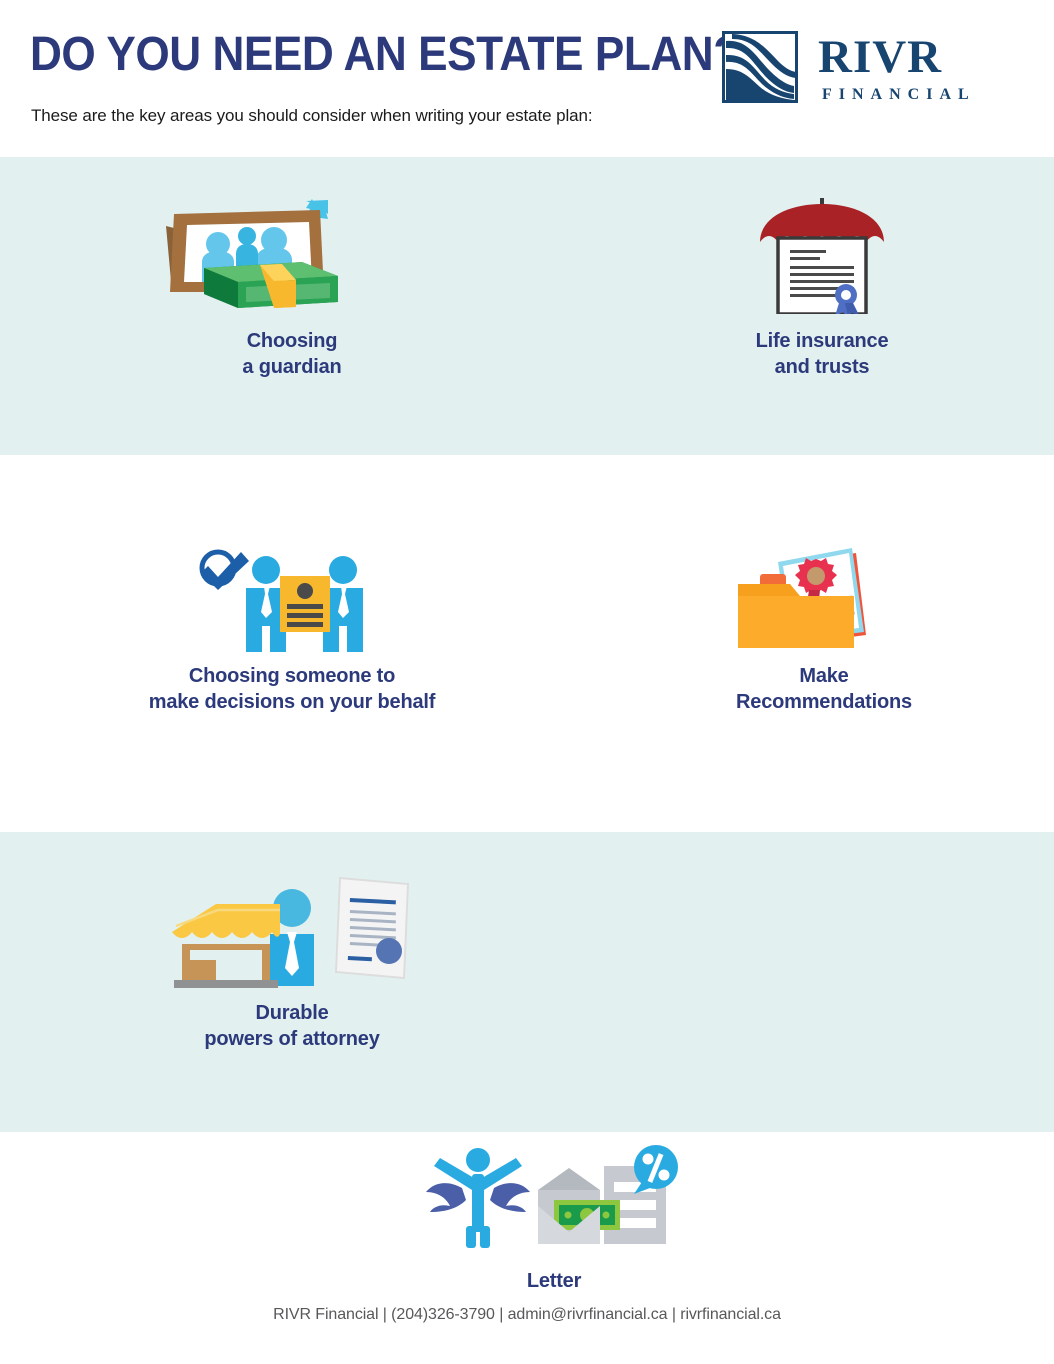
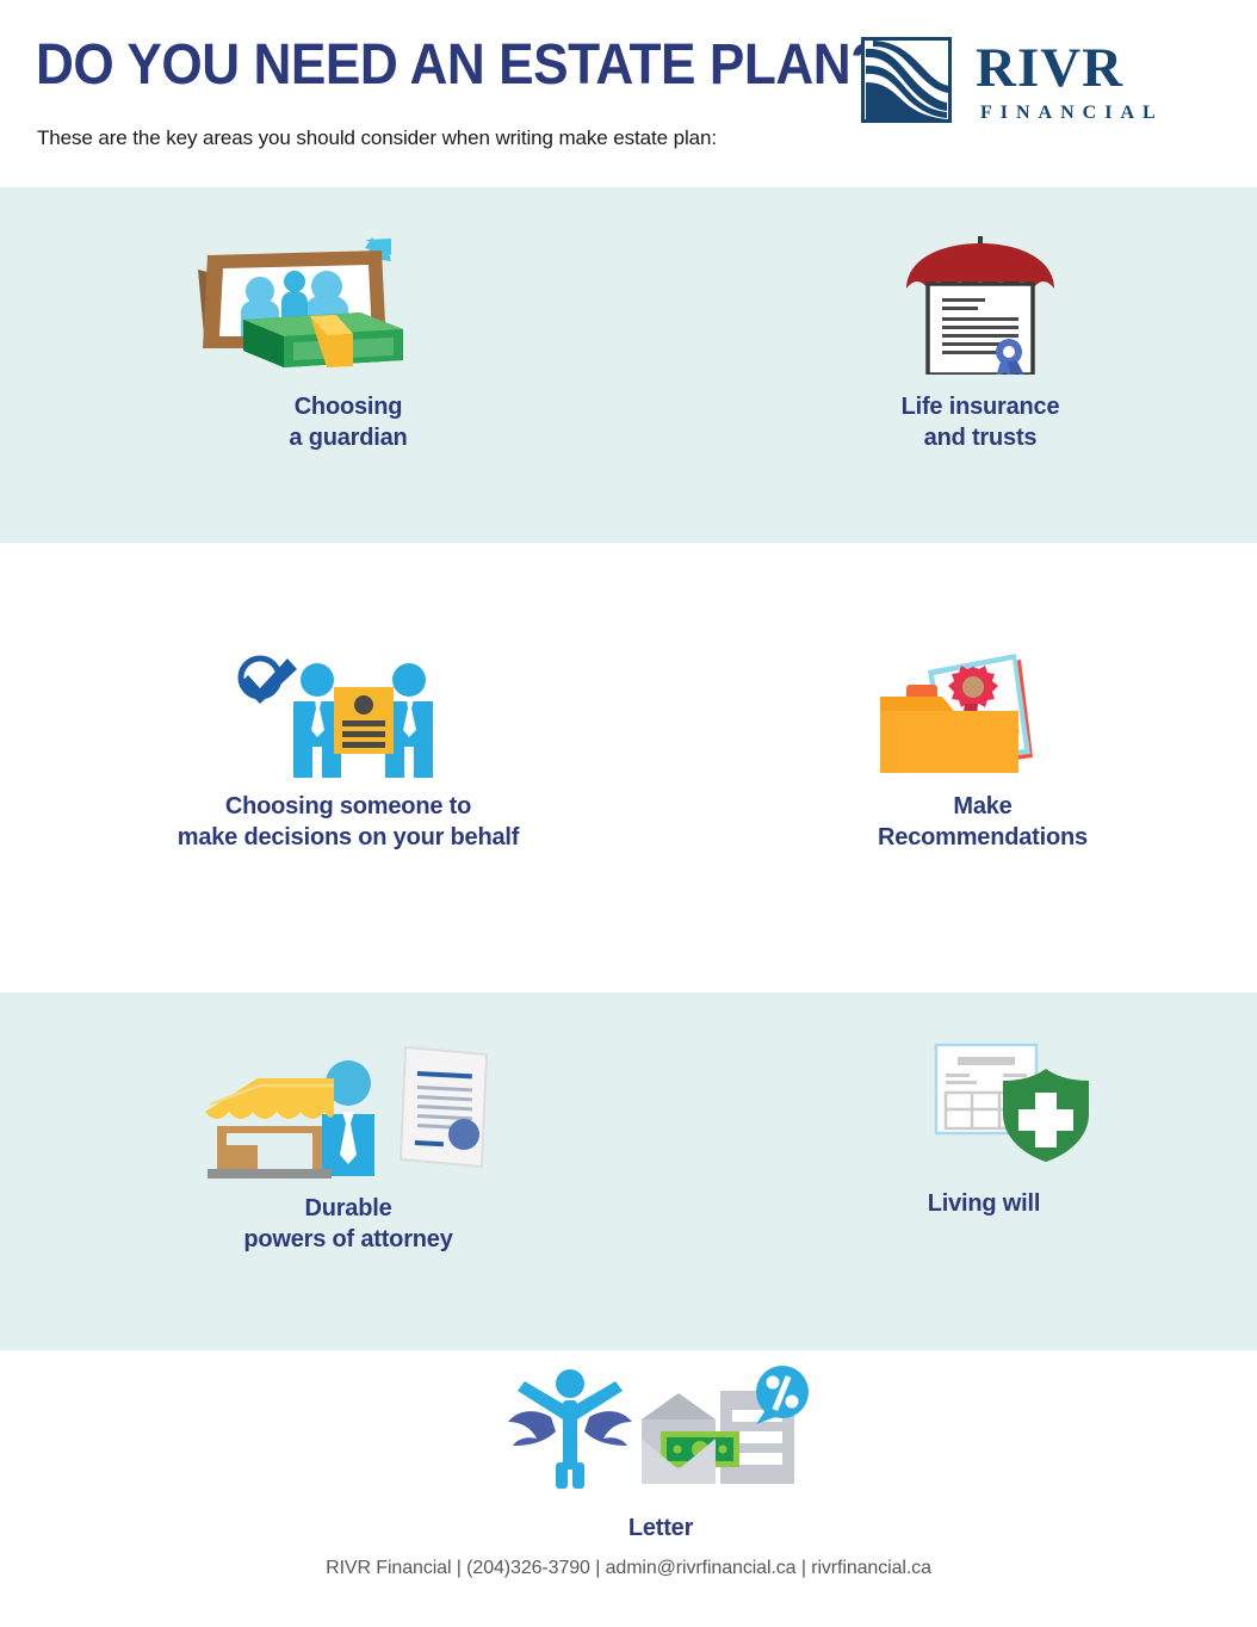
  DO YOU NEED AN ESTATE PLAN
- These are the key areas you should consider when writing your estate plan:
+ These are the key areas you should consider when writing make estate plan:
  RIVR
  FINANCIAL
  Choosing
  a guardian
  Life insurance
  and trusts
  Choosing someone to
  make decisions on your behalf
  Make
  Recommendations
  Durable
  powers of attorney
+ Living will
  Letter
  RIVR Financial | (204)326-3790 | admin@rivrfinancial.ca | rivrfinancial.ca
